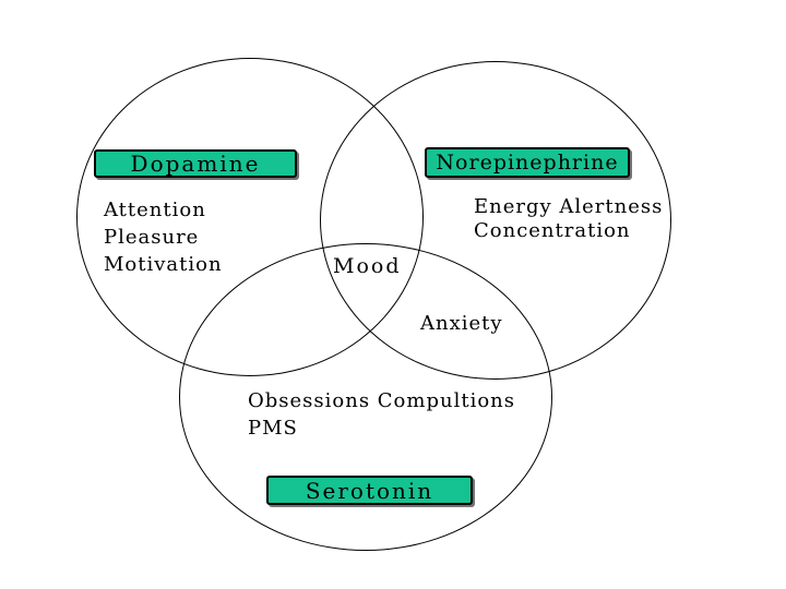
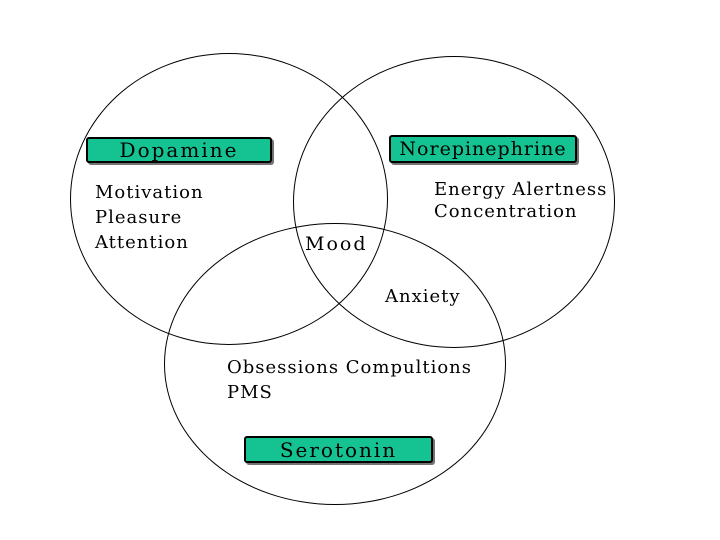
  Dopamine
  Norepinephrine
  Serotonin
- Attention
+ Motivation
  Pleasure
- Motivation
+ Attention
  Energy Alertness
  Concentration
  Obsessions Compultions
  PMS
  Mood
  Anxiety
